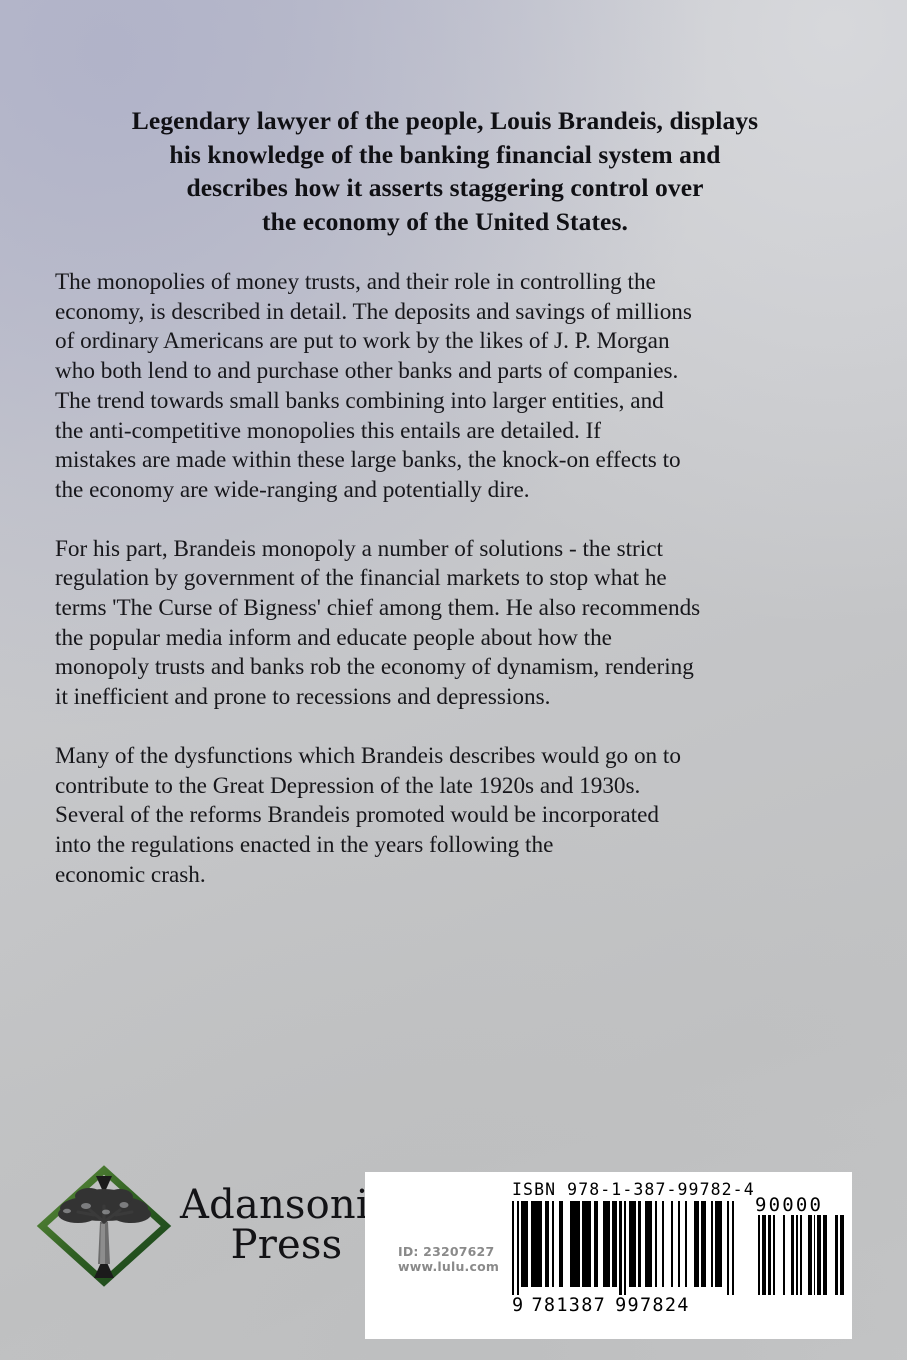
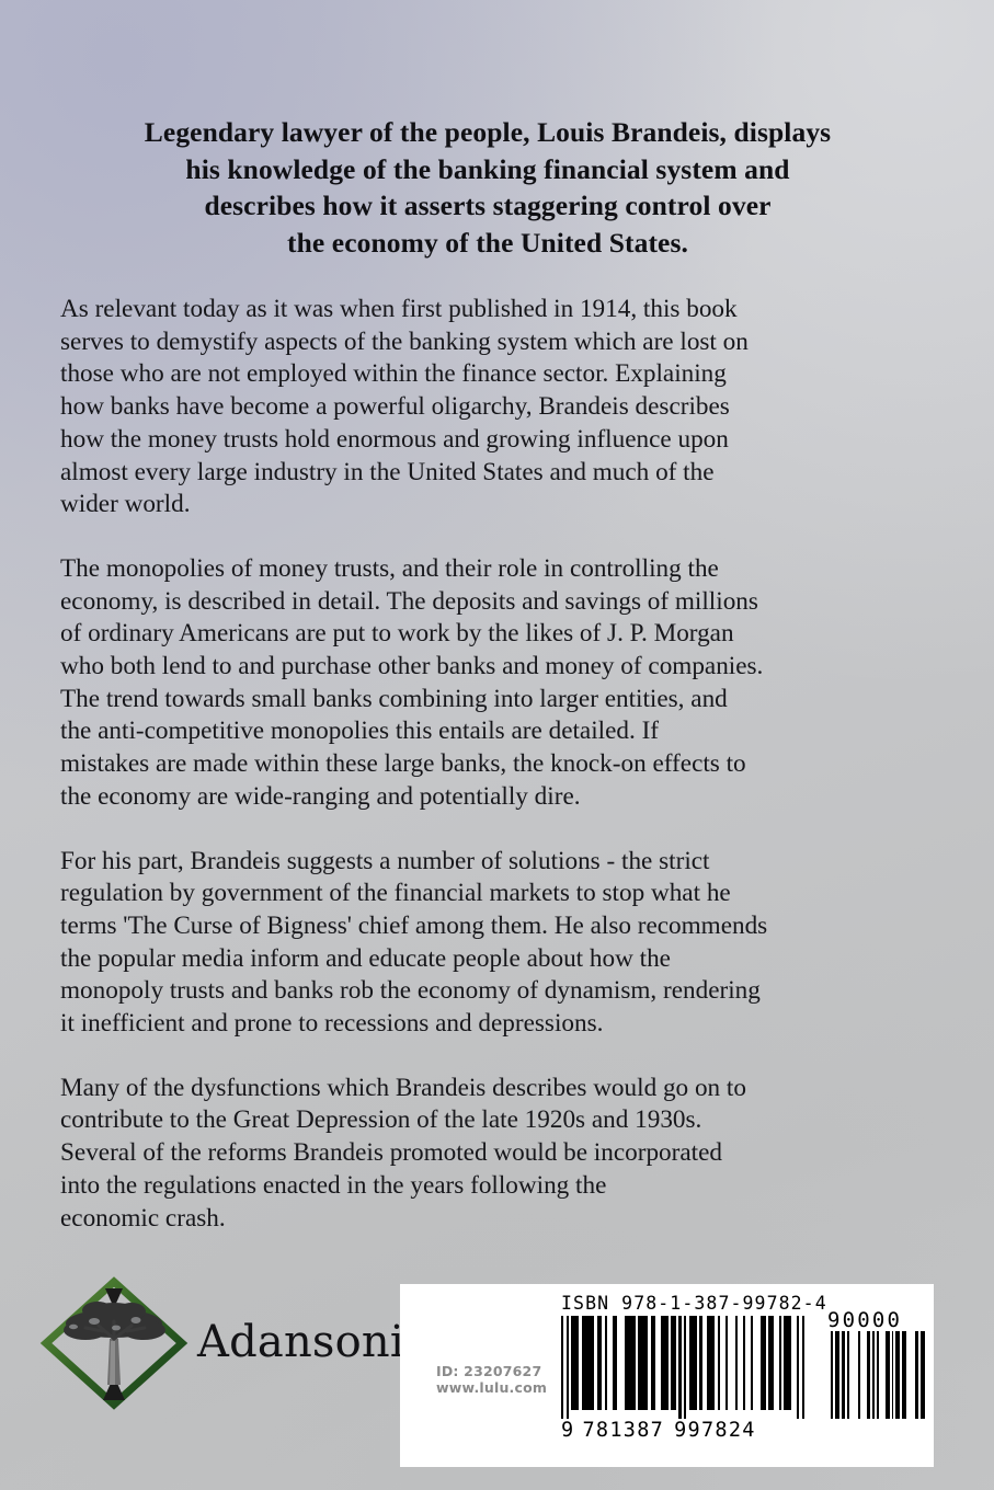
  Legendary lawyer of the people, Louis Brandeis, displays
  his knowledge of the banking financial system and
  describes how it asserts staggering control over
  the economy of the United States.
+ As relevant today as it was when first published in 1914, this book
+ serves to demystify aspects of the banking system which are lost on
+ those who are not employed within the finance sector. Explaining
+ how banks have become a powerful oligarchy, Brandeis describes
+ how the money trusts hold enormous and growing influence upon
+ almost every large industry in the United States and much of the
+ wider world.
  The monopolies of money trusts, and their role in controlling the
  economy, is described in detail. The deposits and savings of millions
  of ordinary Americans are put to work by the likes of J. P. Morgan
- who both lend to and purchase other banks and parts of companies.
+ who both lend to and purchase other banks and money of companies.
  The trend towards small banks combining into larger entities, and
  the anti-competitive monopolies this entails are detailed. If
  mistakes are made within these large banks, the knock-on effects to
  the economy are wide-ranging and potentially dire.
- For his part, Brandeis monopoly a number of solutions - the strict
+ For his part, Brandeis suggests a number of solutions - the strict
  regulation by government of the financial markets to stop what he
  terms 'The Curse of Bigness' chief among them. He also recommends
  the popular media inform and educate people about how the
  monopoly trusts and banks rob the economy of dynamism, rendering
  it inefficient and prone to recessions and depressions.
  Many of the dysfunctions which Brandeis describes would go on to
  contribute to the Great Depression of the late 1920s and 1930s.
  Several of the reforms Brandeis promoted would be incorporated
  into the regulations enacted in the years following the
  economic crash.
  Adansoni
- Press
  ID: 23207627
  www.lulu.com
  ISBN 978-1-387-99782-4
  90000
  9 781387 997824
